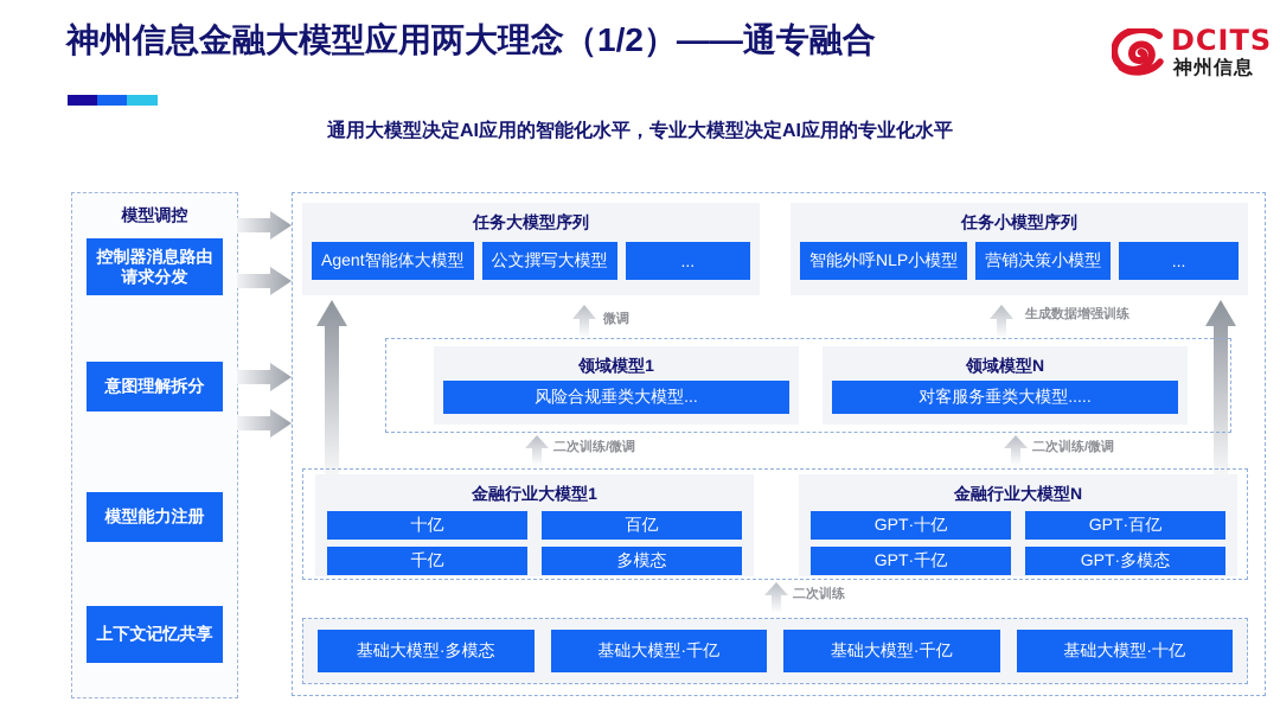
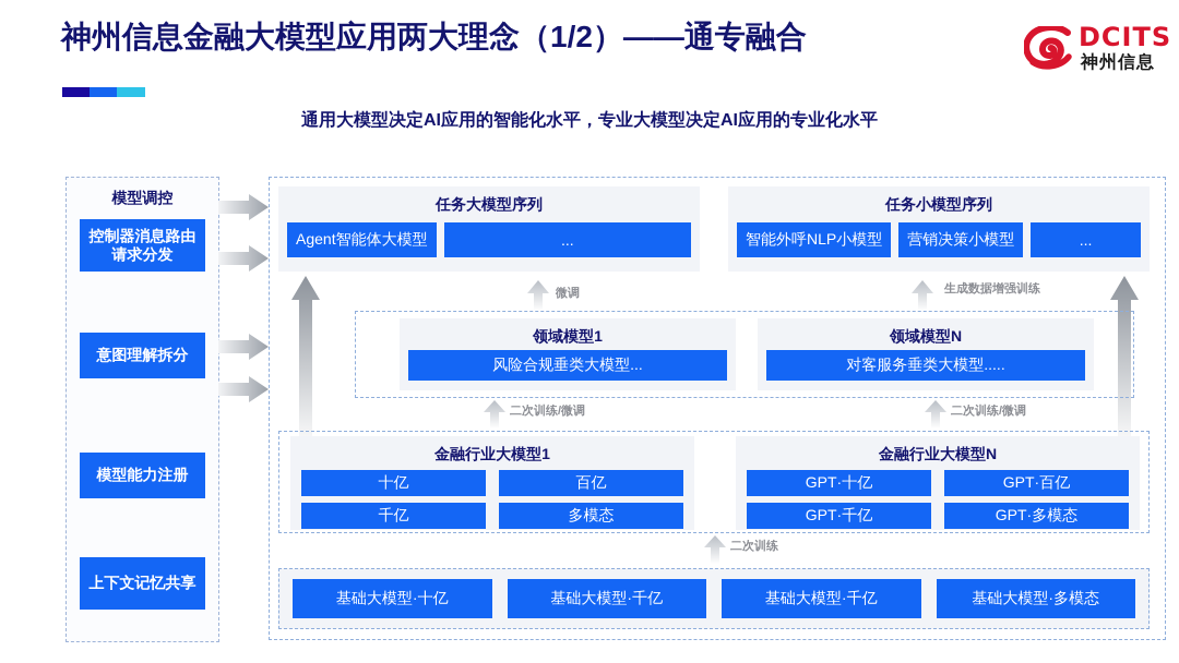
  神州信息金融大模型应用两大理念（1/2）——通专融合
  DCITS
  神州信息
  通用大模型决定AI应用的智能化水平，专业大模型决定AI应用的专业化水平
  模型调控
  控制器消息路由请求分发
  意图理解拆分
  模型能力注册
  上下文记忆共享
  任务大模型序列
  Agent智能体大模型
- 公文撰写大模型
  ...
  任务小模型序列
  智能外呼NLP小模型
  营销决策小模型
  ...
  微调
  生成数据增强训练
  领域模型1
  风险合规垂类大模型...
  领域模型N
  对客服务垂类大模型.....
  二次训练/微调
  二次训练/微调
  金融行业大模型1
  十亿
  百亿
  千亿
  多模态
  金融行业大模型N
  GPT·十亿
  GPT·百亿
  GPT·千亿
  GPT·多模态
  二次训练
- 基础大模型·多模态
+ 基础大模型·十亿
  基础大模型·千亿
  基础大模型·千亿
- 基础大模型·十亿
+ 基础大模型·多模态
